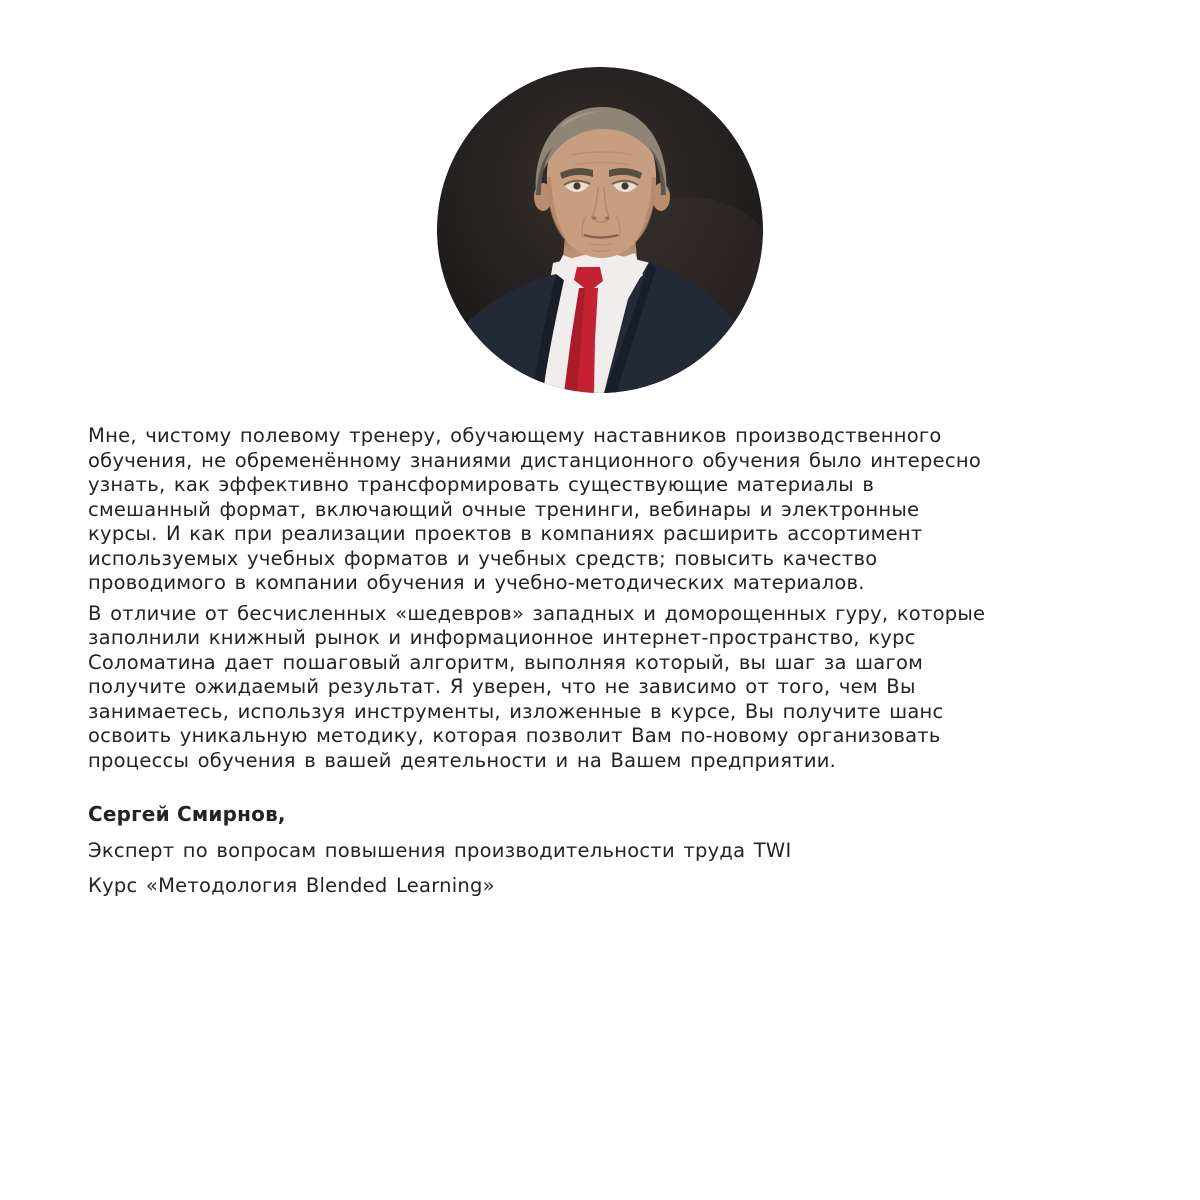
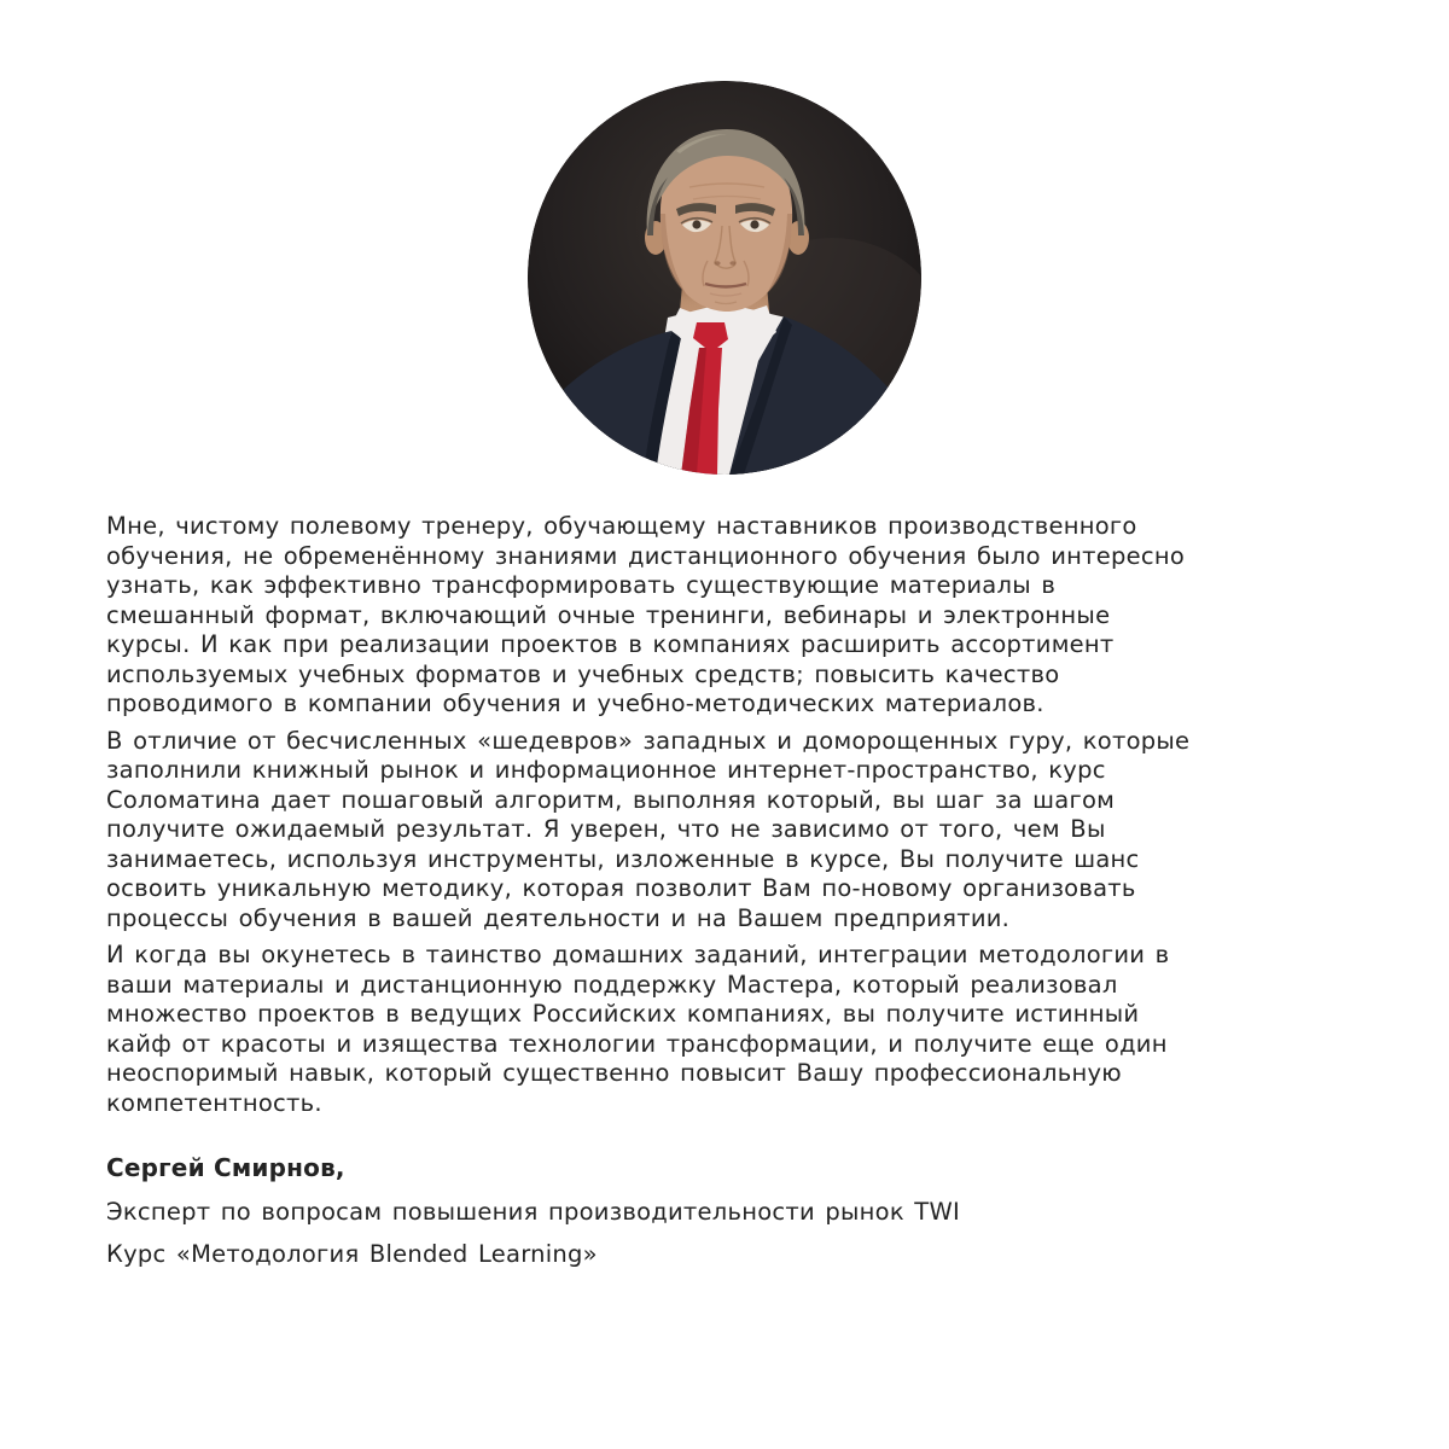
  Мне, чистому полевому тренеру, обучающему наставников производственного
  обучения, не обременённому знаниями дистанционного обучения было интересно
  узнать, как эффективно трансформировать существующие материалы в
  смешанный формат, включающий очные тренинги, вебинары и электронные
  курсы. И как при реализации проектов в компаниях расширить ассортимент
  используемых учебных форматов и учебных средств; повысить качество
  проводимого в компании обучения и учебно-методических материалов.
  В отличие от бесчисленных «шедевров» западных и доморощенных гуру, которые
  заполнили книжный рынок и информационное интернет-пространство, курс
  Соломатина дает пошаговый алгоритм, выполняя который, вы шаг за шагом
  получите ожидаемый результат. Я уверен, что не зависимо от того, чем Вы
  занимаетесь, используя инструменты, изложенные в курсе, Вы получите шанс
  освоить уникальную методику, которая позволит Вам по-новому организовать
  процессы обучения в вашей деятельности и на Вашем предприятии.
+ И когда вы окунетесь в таинство домашних заданий, интеграции методологии в
+ ваши материалы и дистанционную поддержку Мастера, который реализовал
+ множество проектов в ведущих Российских компаниях, вы получите истинный
+ кайф от красоты и изящества технологии трансформации, и получите еще один
+ неоспоримый навык, который существенно повысит Вашу профессиональную
+ компетентность.
  Сергей Смирнов,
- Эксперт по вопросам повышения производительности труда TWI
+ Эксперт по вопросам повышения производительности рынок TWI
  Курс «Методология Blended Learning»
